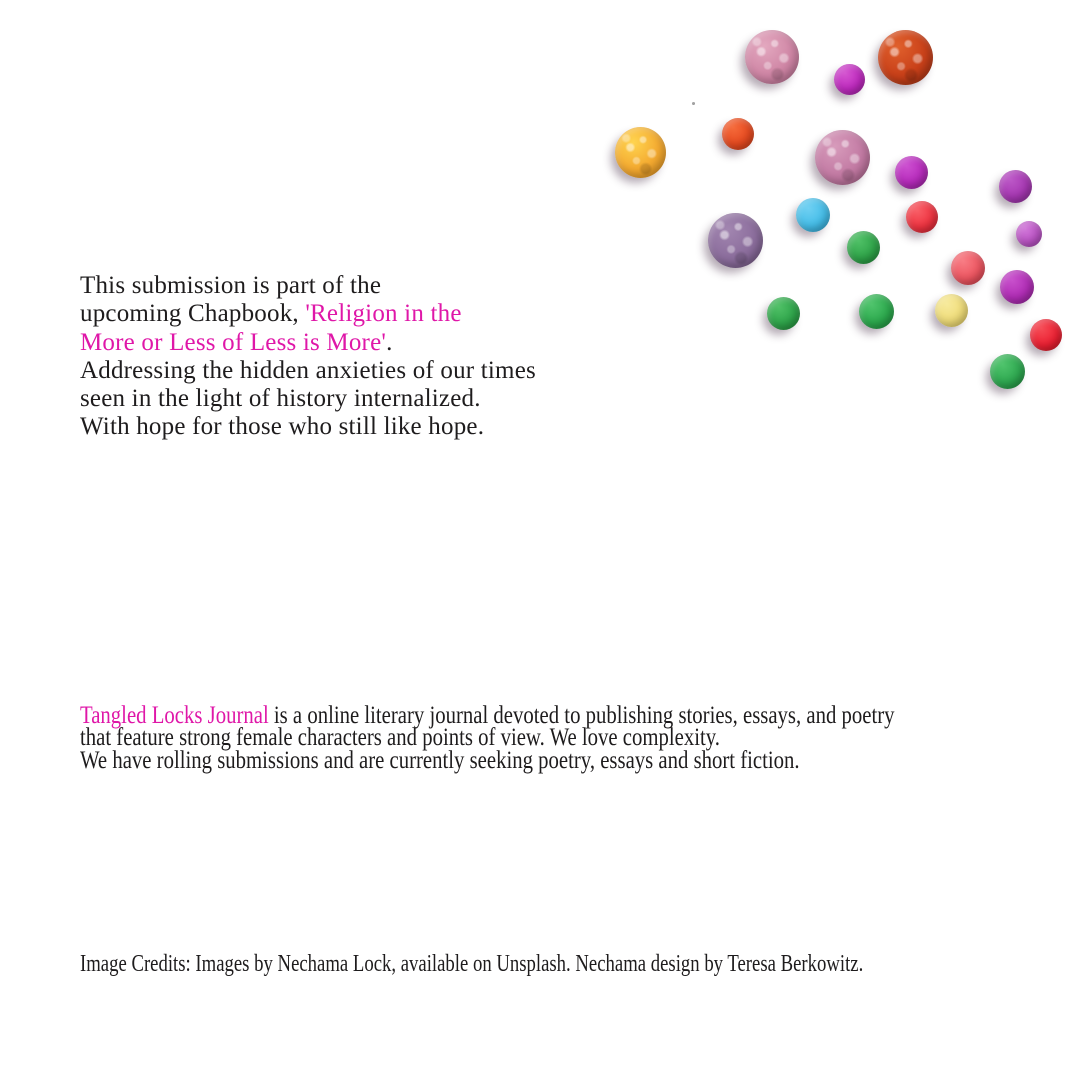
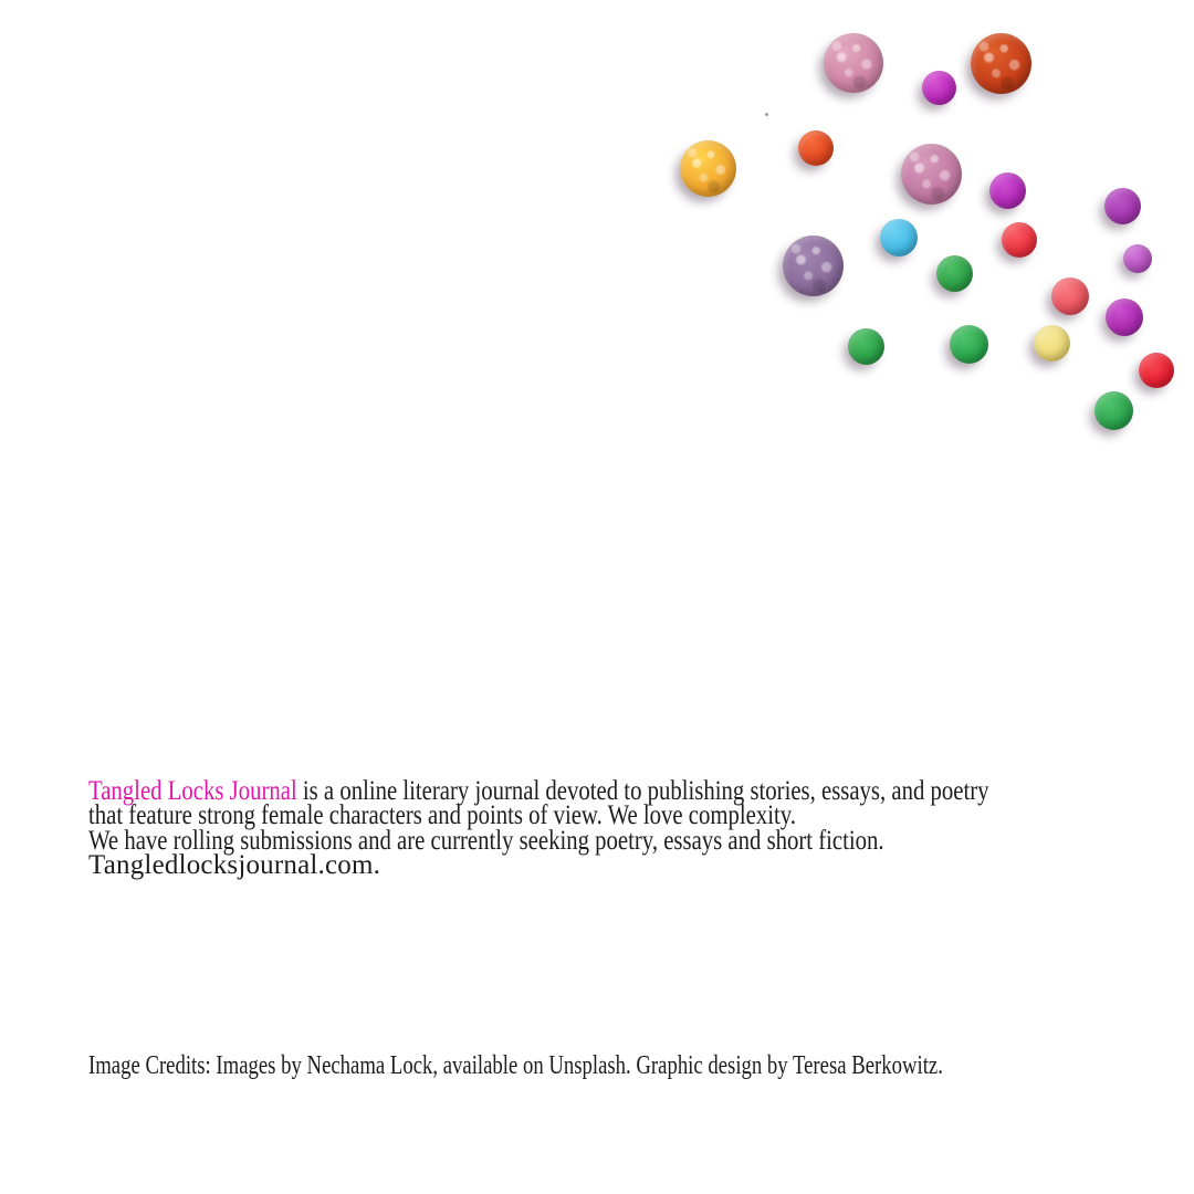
- This submission is part of the
- upcoming Chapbook, 'Religion in the
- More or Less of Less is More'.
- Addressing the hidden anxieties of our times
- seen in the light of history internalized.
- With hope for those who still like hope.
  Tangled Locks Journal is a online literary journal devoted to publishing stories, essays, and poetry
  that feature strong female characters and points of view. We love complexity.
  We have rolling submissions and are currently seeking poetry, essays and short fiction.
+ Tangledlocksjournal.com.
- Image Credits: Images by Nechama Lock, available on Unsplash. Nechama design by Teresa Berkowitz.
+ Image Credits: Images by Nechama Lock, available on Unsplash. Graphic design by Teresa Berkowitz.
